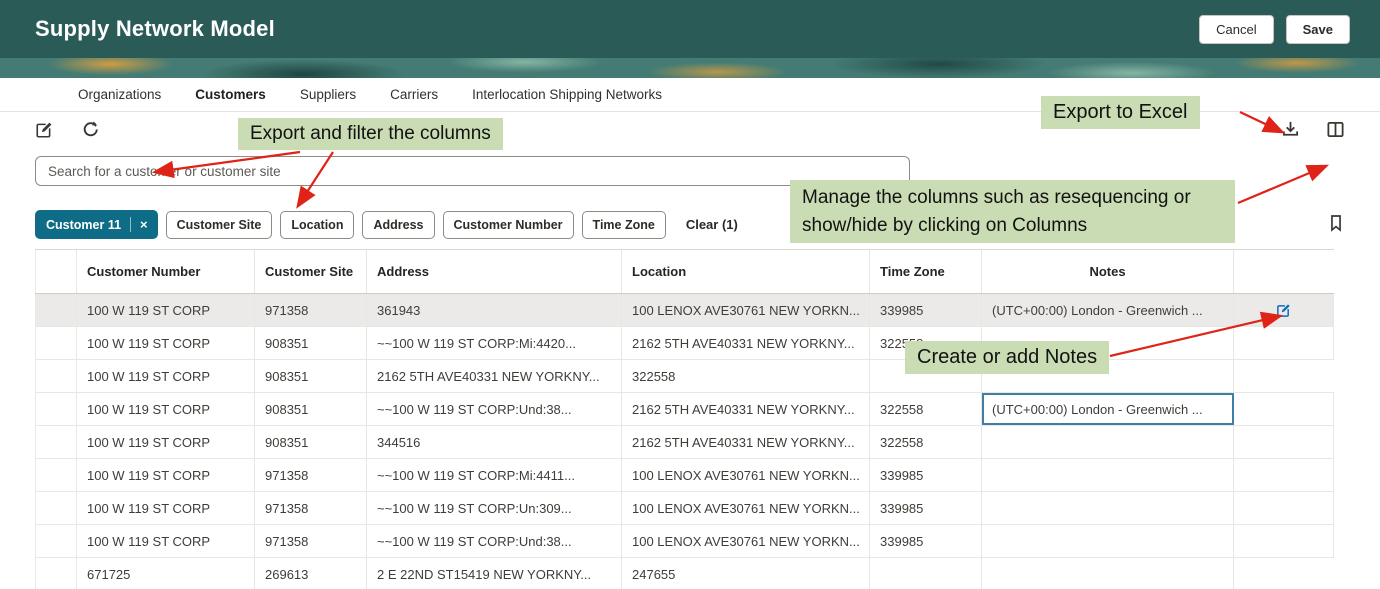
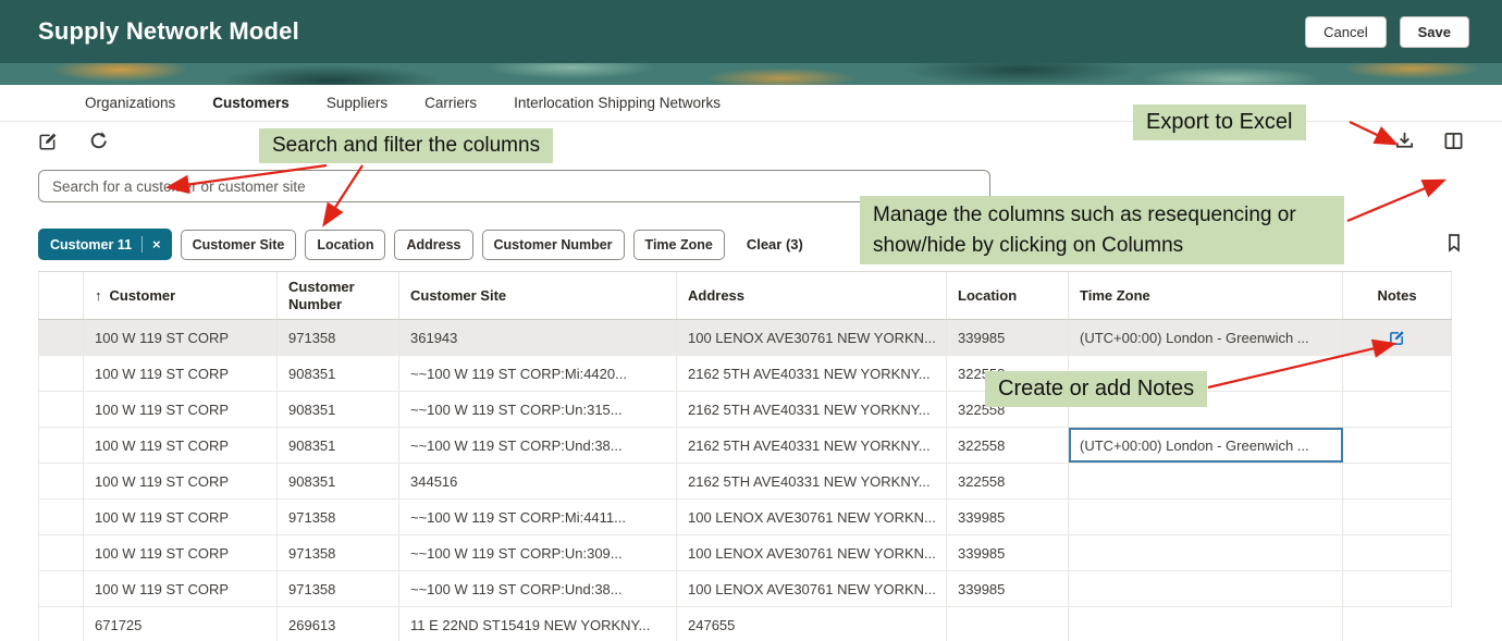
  Supply Network Model
  Cancel
  Save
  Organizations
  Customers
  Suppliers
  Carriers
  Interlocation Shipping Networks
  Search for a custoer or customer site
  Customer 11
  ×
  Customer Site
  Location
  Address
  Customer Number
  Time Zone
- Clear (1)
+ Clear (3)
+ ↑
+ Customer
  Customer Number
  Customer Site
  Address
  Location
  Time Zone
  Notes
  100 W 119 ST CORP
  971358
  361943
  100 LENOX AVE30761 NEW YORKN...
  339985
  (UTC+00:00) London - Greenwich ...
  100 W 119 ST CORP
  908351
  ~~100 W 119 ST CORP:Mi:4420...
  2162 5TH AVE40331 NEW YORKNY...
  100 W 119 ST CORP
  908351
+ ~~100 W 119 ST CORP:Un:315...
  2162 5TH AVE40331 NEW YORKNY...
  322558
  100 W 119 ST CORP
  908351
  ~~100 W 119 ST CORP:Und:38...
  2162 5TH AVE40331 NEW YORKNY...
  322558
  (UTC+00:00) London - Greenwich ...
  100 W 119 ST CORP
  908351
  344516
  2162 5TH AVE40331 NEW YORKNY...
  322558
  100 W 119 ST CORP
  971358
  ~~100 W 119 ST CORP:Mi:4411...
  100 LENOX AVE30761 NEW YORKN...
  339985
  100 W 119 ST CORP
  971358
  ~~100 W 119 ST CORP:Un:309...
  100 LENOX AVE30761 NEW YORKN...
  339985
  100 W 119 ST CORP
  971358
  ~~100 W 119 ST CORP:Und:38...
  100 LENOX AVE30761 NEW YORKN...
  339985
  671725
  269613
- 2 E 22ND ST15419 NEW YORKNY...
+ 11 E 22ND ST15419 NEW YORKNY...
  247655
- Export and filter the columns
+ Search and filter the columns
  Export to Excel
  Manage the columns such as resequencing or show/hide by clicking on Columns
  Create or add Notes
